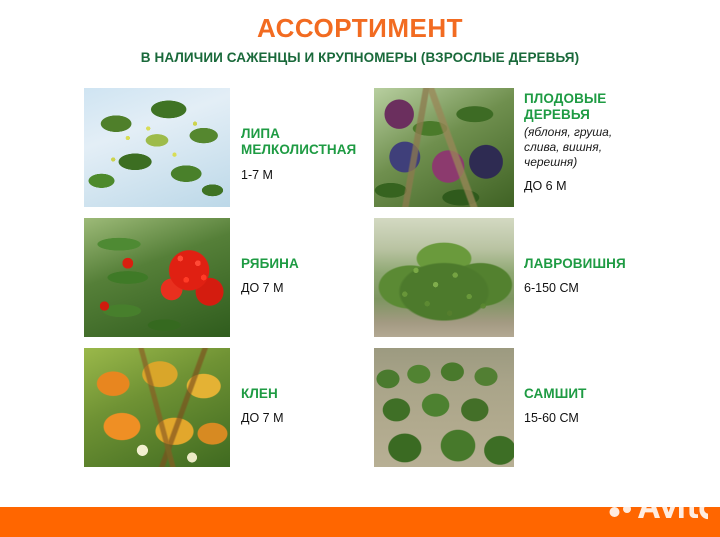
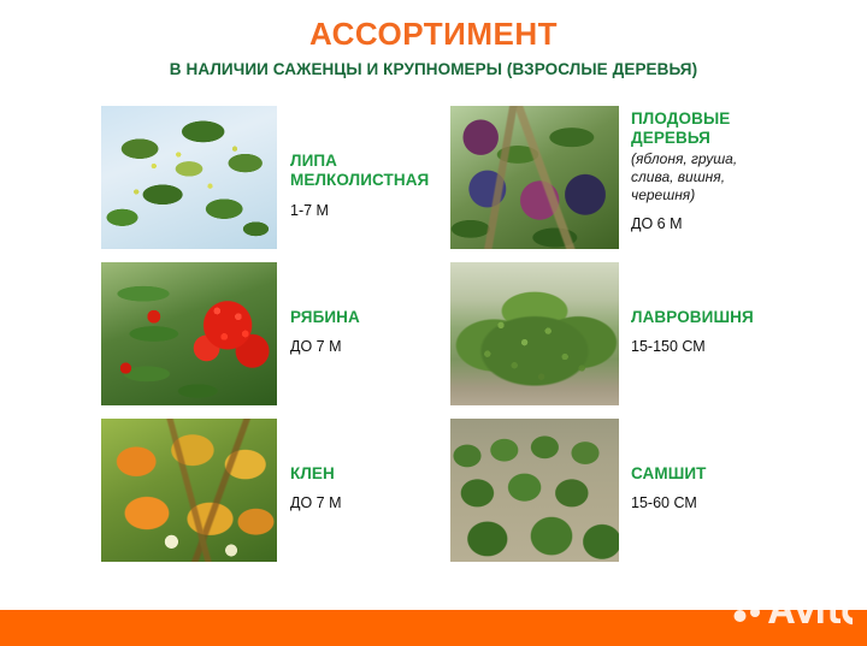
  АССОРТИМЕНТ
  В НАЛИЧИИ САЖЕНЦЫ И КРУПНОМЕРЫ (ВЗРОСЛЫЕ ДЕРЕВЬЯ)
  ЛИПА
  МЕЛКОЛИСТНАЯ
  1-7 М
  ПЛОДОВЫЕ
  ДЕРЕВЬЯ
  (яблоня, груша,
  слива, вишня,
  черешня)
  ДО 6 М
  РЯБИНА
  ДО 7 М
  ЛАВРОВИШНЯ
- 6-150 СМ
+ 15-150 СМ
  КЛЕН
  ДО 7 М
  САМШИТ
  15-60 СМ
